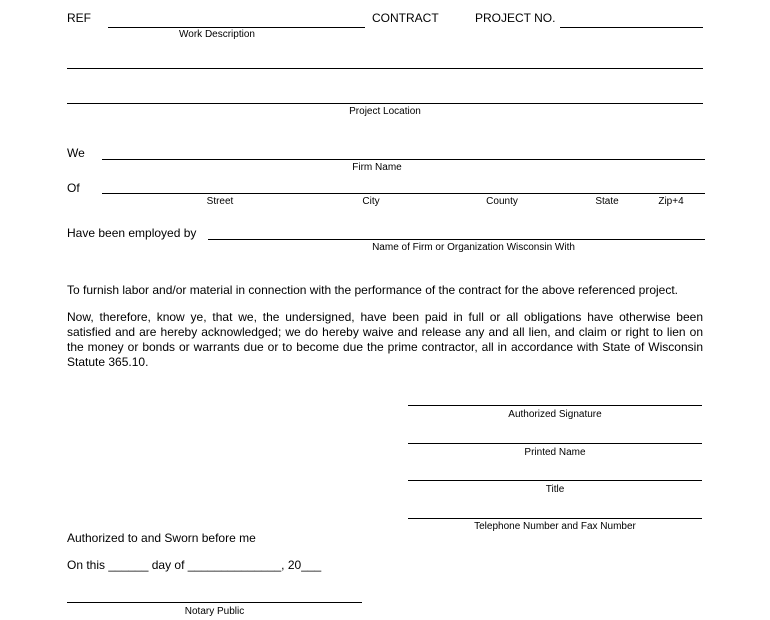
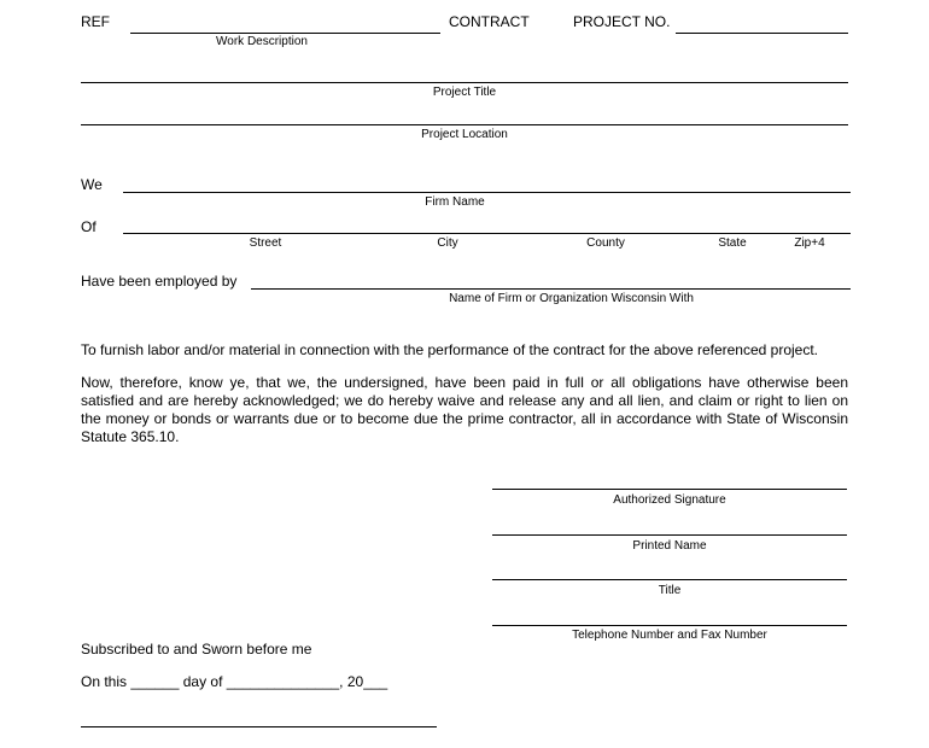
  REF
  Work Description
  CONTRACT
  PROJECT NO.
+ Project Title
  Project Location
  We
  Firm Name
  Of
  Street
  City
  County
  State
  Zip+4
  Have been employed by
  Name of Firm or Organization Wisconsin With
  To furnish labor and/or material in connection with the performance of the contract for the above referenced project.
  Now, therefore, know ye, that we, the undersigned, have been paid in full or all obligations have otherwise been satisfied and are hereby acknowledged; we do hereby waive and release any and all lien, and claim or right to lien on the money or bonds or warrants due or to become due the prime contractor, all in accordance with State of Wisconsin Statute 365.10.
  Authorized Signature
  Printed Name
  Title
  Telephone Number and Fax Number
- Authorized to and Sworn before me
+ Subscribed to and Sworn before me
  On this ______ day of ______________, 20___
- Notary Public
